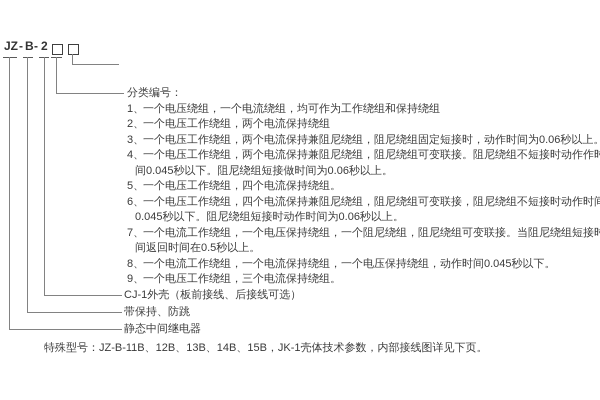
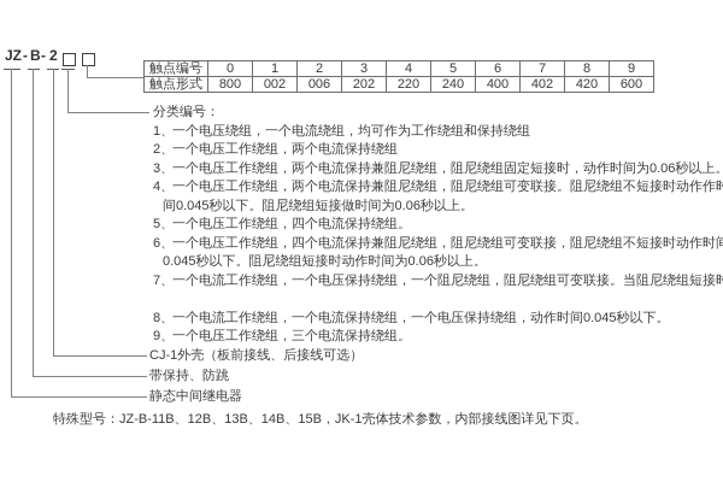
  JZ
  -
  B
  -
  2
+ 触点编号	0	1	2	3	4	5	6	7	8	9
+ 触点形式	800	002	006	202	220	240	400	402	420	600
  分类编号：
  1、一个电压绕组，一个电流绕组，均可作为工作绕组和保持绕组
  2、一个电压工作绕组，两个电流保持绕组
  3、一个电压工作绕组，两个电流保持兼阻尼绕组，阻尼绕组固定短接时，动作时间为0.06秒以上。
  4、一个电压工作绕组，两个电流保持兼阻尼绕组，阻尼绕组可变联接。阻尼绕组不短接时动作作
  间0.045秒以下。阻尼绕组短接做时间为0.06秒以上。
  5、一个电压工作绕组，四个电流保持绕组。
  6、一个电压工作绕组，四个电流保持兼阻尼绕组，阻尼绕组可变联接，阻尼绕组不短接时动作时
  0.045秒以下。阻尼绕组短接时动作时间为0.06秒以上。
  7、一个电流工作绕组，一个电压保持绕组，一个阻尼绕组，阻尼绕组可变联接。当阻尼绕组短接
- 间返回时间在0.5秒以上。
  8、一个电流工作绕组，一个电流保持绕组，一个电压保持绕组，动作时间0.045秒以下。
  9、一个电压工作绕组，三个电流保持绕组。
  CJ-1外壳（板前接线、后接线可选）
  带保持、防跳
  静态中间继电器
  特殊型号：JZ-B-11B、12B、13B、14B、15B，JK-1壳体技术参数，内部接线图详见下页。
